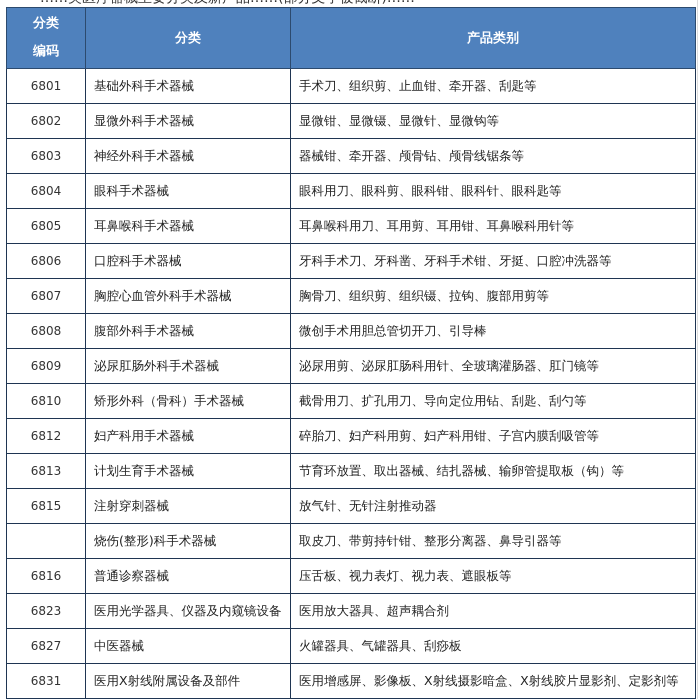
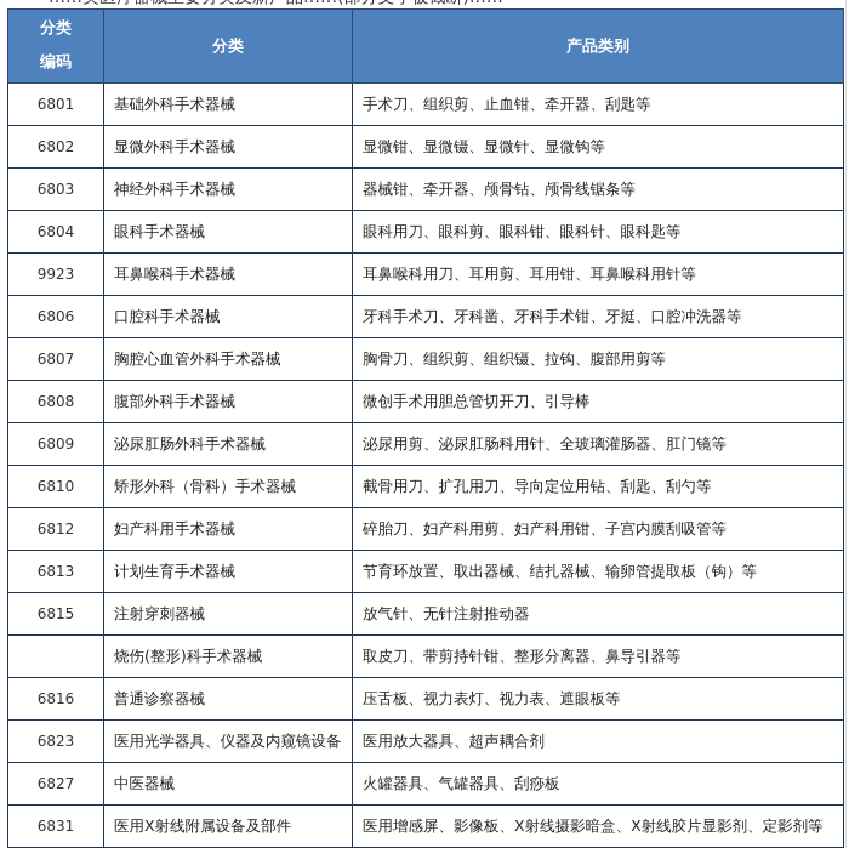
  分类 编码	分类	产品类别
  6801	基础外科手术器械	手术刀、组织剪、止血钳、牵开器、刮匙等
  6802	显微外科手术器械	显微钳、显微镊、显微针、显微钩等
  6803	神经外科手术器械	器械钳、牵开器、颅骨钻、颅骨线锯条等
  6804	眼科手术器械	眼科用刀、眼科剪、眼科钳、眼科针、眼科匙等
- 6805	耳鼻喉科手术器械	耳鼻喉科用刀、耳用剪、耳用钳、耳鼻喉科用针等
+ 9923	耳鼻喉科手术器械	耳鼻喉科用刀、耳用剪、耳用钳、耳鼻喉科用针等
  6806	口腔科手术器械	牙科手术刀、牙科凿、牙科手术钳、牙挺、口腔冲洗器等
  6807	胸腔心血管外科手术器械	胸骨刀、组织剪、组织镊、拉钩、腹部用剪等
  6808	腹部外科手术器械	微创手术用胆总管切开刀、引导棒
  6809	泌尿肛肠外科手术器械	泌尿用剪、泌尿肛肠科用针、全玻璃灌肠器、肛门镜等
  6810	矫形外科（骨科）手术器械	截骨用刀、扩孔用刀、导向定位用钻、刮匙、刮勺等
  6812	妇产科用手术器械	碎胎刀、妇产科用剪、妇产科用钳、子宫内膜刮吸管等
  6813	计划生育手术器械	节育环放置、取出器械、结扎器械、输卵管提取板（钩）等
  6815	注射穿刺器械	放气针、无针注射推动器
  	烧伤(整形)科手术器械	取皮刀、带剪持针钳、整形分离器、鼻导引器等
  6816	普通诊察器械	压舌板、视力表灯、视力表、遮眼板等
  6823	医用光学器具、仪器及内窥镜设备	医用放大器具、超声耦合剂
  6827	中医器械	火罐器具、气罐器具、刮痧板
  6831	医用X射线附属设备及部件	医用增感屏、影像板、X射线摄影暗盒、X射线胶片显影剂、定影剂等
